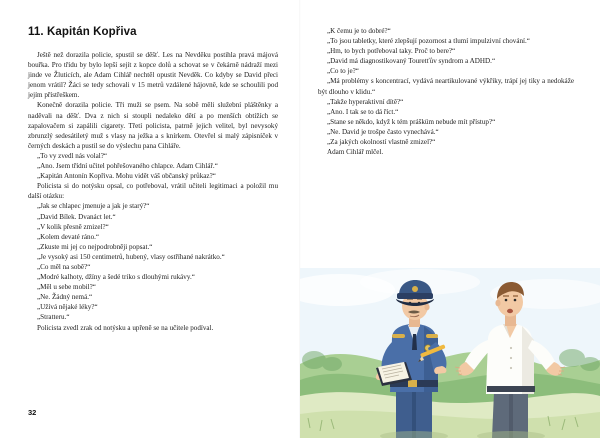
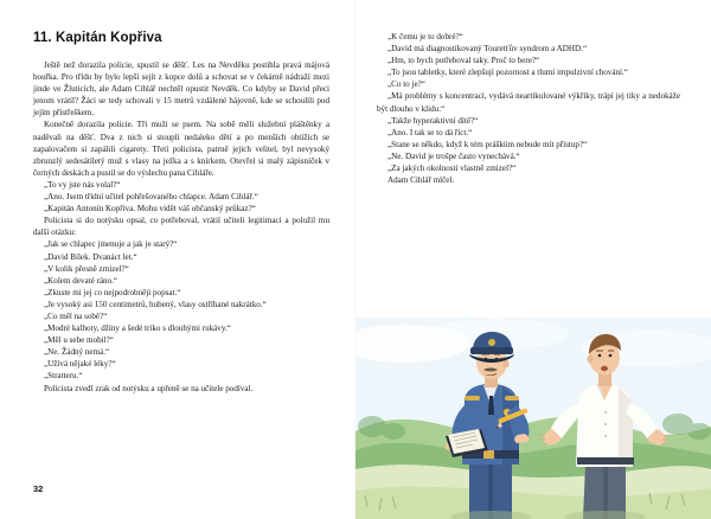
  11. Kapitán Kopřiva
  Ještě než dorazila policie, spustil se děšť. Les na Nevděku postihla pravá májová jinde ve Žluticích, ale Adam Cihlář nechtěl opustit Nevděk. Co kdyby se David přeci jenom vrátil? Žáci se tedy schovali v 15 metrů vzdálené hájovně, kde se schoulili pod jejím přístřeškem.
  Konečně dorazila policie. Tři muži se psem. Na sobě měli služební pláštěnky a naděvali na děšť. Dva z nich si stoupli nedaleko dětí a po menších obtížích se zbrunzlý sedesátiletý muž s vlasy na ježka a s knírkem. Otevřel si malý zápisníček v černých deskách a pustil se do výslechu pana Cihláře.
- „To vy zvedl nás volal?“
+ „To vy jste nás volal?“
  „Ano. Jsem třídní učitel pohřešovaného chlapce. Adam Cihlář.“
  „Kapitán Antonín Kopřiva. Mohu vidět váš občanský průkaz?“
  Policista si do notýsku opsal, co potřeboval, vrátil učiteli legitimaci a položil mu další otázku:
  „Jak se chlapec jmenuje a jak je starý?“
  „David Bílek. Dvanáct let.“
  „V kolik přesně zmizel?“
  „Kolem devaté ráno.“
  „Zkuste mi jej co nejpodrobněji popsat.“
  „Co měl na sobě?“
  „Modré kalhoty, džíny a šedé triko s dlouhými rukávy.“
  „Měl u sebe mobil?“
  „Ne. Žádný nemá.“
  „Užívá nějaké léky?“
  „Stratteru.“
  Policista zvedl zrak od notýsku a upřeně se na učitele podíval.
  „K čemu je to dobré?“
- „To jsou tabletky, které zlepšují pozornost a tlumí impulzivní chování.“
+ „David má diagnostikovaný Touretťův syndrom a ADHD.“
  „Hm, to bych potřeboval taky. Proč to bere?“
- „David má diagnostikovaný Touretťův syndrom a ADHD.“
+ „To jsou tabletky, které zlepšují pozornost a tlumí impulzivní chování.“
  „Co to je?“
  „Má problémy s koncentrací, vydává neartikulované výkřiky, trápí jej tiky a nedokáže být dlouho v klidu.“
  „Takže hyperaktivní dítě?“
  „Ano. I tak se to dá říct.“
  „Stane se někdo, když k tém prášküm nebude mít přístup?“
  „Ne. David je trošpe často vynechává.“
  „Za jakých okolností vlastně zmizel?“
  Adam Cihlář mlčel.
  32
